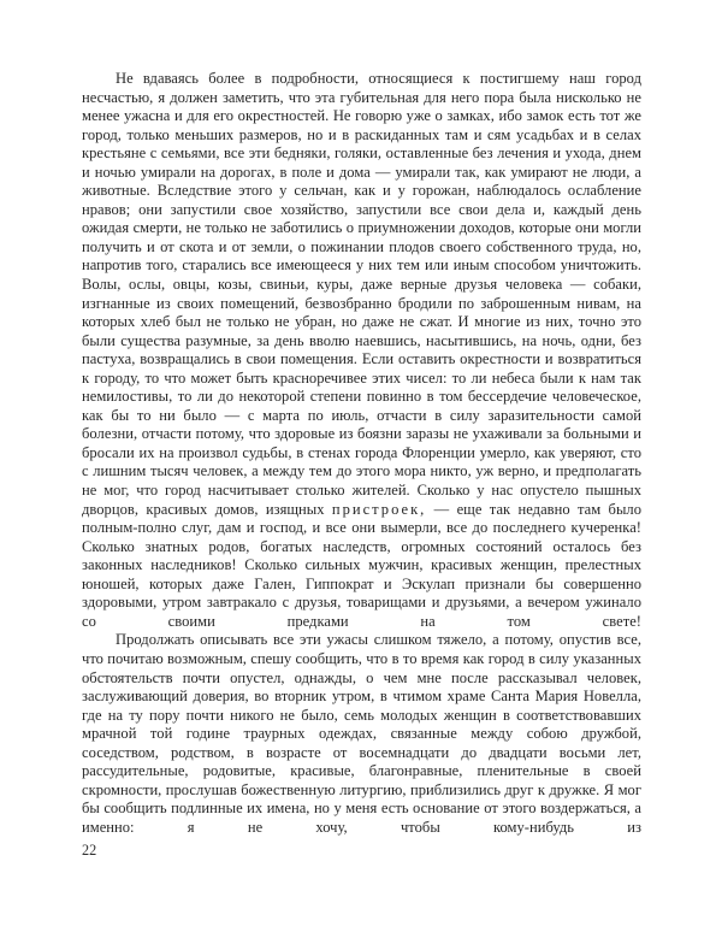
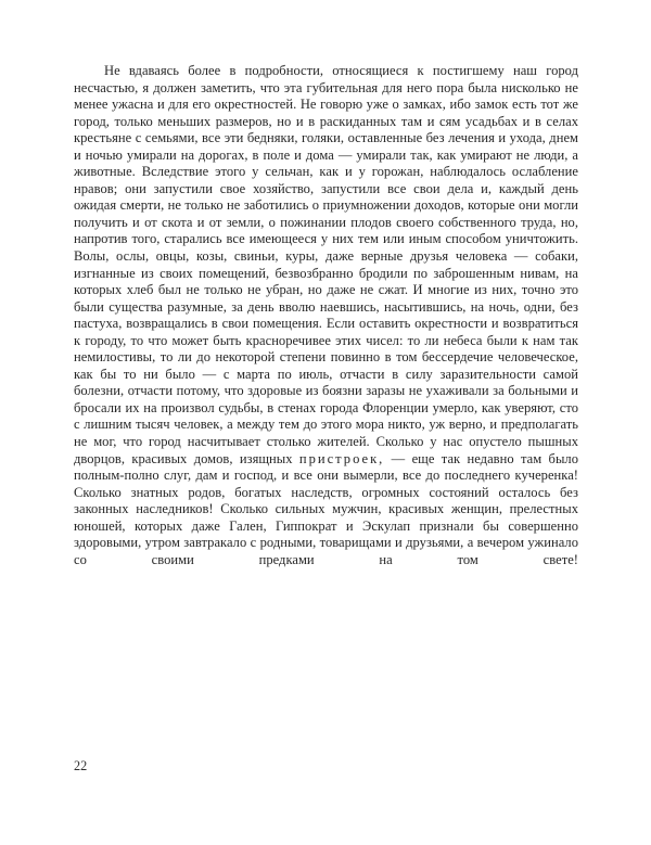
- Не вдаваясь более в подробности, относящиеся к постигшему наш город несчастью, я должен заметить, что эта губительная для него пора была нисколько не менее ужасна и для его окрестностей. Не говорю уже о замках, ибо замок есть тот же город, только меньших размеров, но и в раскиданных там и сям усадьбах и в селах крестьяне с семьями, все эти бедняки, голяки, оставленные без лечения и ухода, днем и ночью умирали на дорогах, в поле и дома — умирали так, как умирают не люди, а животные. Вследствие этого у сельчан, как и у горожан, наблюдалось ослабление нравов; они запустили свое хозяйство, запустили все свои дела и, каждый день ожидая смерти, не только не заботились о приумножении доходов, которые они могли получить и от скота и от земли, о пожинании плодов своего собственного труда, но, напротив того, старались все имеющееся у них тем или иным способом уничтожить. Волы, ослы, овцы, козы, свиньи, куры, даже верные друзья человека — собаки, изгнанные из своих помещений, безвозбранно бродили по заброшенным нивам, на которых хлеб был не только не убран, но даже не сжат. И многие из них, точно это были существа разумные, за день вволю наевшись, насытившись, на ночь, одни, без пастуха, возвращались в свои помещения. Если оставить окрестности и возвратиться к городу, то что может быть красноречивее этих чисел: то ли небеса были к нам так немилостивы, то ли до некоторой степени повинно в том бессердечие человеческое, как бы то ни было — с марта по июль, отчасти в силу заразительности самой болезни, отчасти потому, что здоровые из боязни заразы не ухаживали за больными и бросали их на произвол судьбы, в стенах города Флоренции умерло, как уверяют, сто с лишним тысяч человек, а между тем до этого мора никто, уж верно, и предполагать не мог, что город насчитывает столько жителей. Сколько у нас опустело пышных дворцов, красивых домов, изящных пристроек, — еще так недавно там было полным-полно слуг, дам и господ, и все они вымерли, все до последнего кучеренка! Сколько знатных родов, богатых наследств, огромных состояний осталось без законных наследников! Сколько сильных мужчин, красивых женщин, прелестных юношей, которых даже Гален, Гиппократ и Эскулап признали бы совершенно здоровыми, утром завтракало с друзья, товарищами и друзьями, а вечером ужинало со своими предками на том свете!
+ Не вдаваясь более в подробности, относящиеся к постигшему наш город несчастью, я должен заметить, что эта губительная для него пора была нисколько не менее ужасна и для его окрестностей. Не говорю уже о замках, ибо замок есть тот же город, только меньших размеров, но и в раскиданных там и сям усадьбах и в селах крестьяне с семьями, все эти бедняки, голяки, оставленные без лечения и ухода, днем и ночью умирали на дорогах, в поле и дома — умирали так, как умирают не люди, а животные. Вследствие этого у сельчан, как и у горожан, наблюдалось ослабление нравов; они запустили свое хозяйство, запустили все свои дела и, каждый день ожидая смерти, не только не заботились о приумножении доходов, которые они могли получить и от скота и от земли, о пожинании плодов своего собственного труда, но, напротив того, старались все имеющееся у них тем или иным способом уничтожить. Волы, ослы, овцы, козы, свиньи, куры, даже верные друзья человека — собаки, изгнанные из своих помещений, безвозбранно бродили по заброшенным нивам, на которых хлеб был не только не убран, но даже не сжат. И многие из них, точно это были существа разумные, за день вволю наевшись, насытившись, на ночь, одни, без пастуха, возвращались в свои помещения. Если оставить окрестности и возвратиться к городу, то что может быть красноречивее этих чисел: то ли небеса были к нам так немилостивы, то ли до некоторой степени повинно в том бессердечие человеческое, как бы то ни было — с марта по июль, отчасти в силу заразительности самой болезни, отчасти потому, что здоровые из боязни заразы не ухаживали за больными и бросали их на произвол судьбы, в стенах города Флоренции умерло, как уверяют, сто с лишним тысяч человек, а между тем до этого мора никто, уж верно, и предполагать не мог, что город насчитывает столько жителей. Сколько у нас опустело пышных дворцов, красивых домов, изящных пристроек, — еще так недавно там было полным-полно слуг, дам и господ, и все они вымерли, все до последнего кучеренка! Сколько знатных родов, богатых наследств, огромных состояний осталось без законных наследников! Сколько сильных мужчин, красивых женщин, прелестных юношей, которых даже Гален, Гиппократ и Эскулап признали бы совершенно здоровыми, утром завтракало с родными, товарищами и друзьями, а вечером ужинало со своими предками на том свете!
- Продолжать описывать все эти ужасы слишком тяжело, а потому, опустив все, что почитаю возможным, спешу сообщить, что в то время как город в силу указанных обстоятельств почти опустел, однажды, о чем мне после рассказывал человек, заслуживающий доверия, во вторник утром, в чтимом храме Санта Мария Новелла, где на ту пору почти никого не было, семь молодых женщин в соответствовавших мрачной той године траурных одеждах, связанные между собою дружбой, соседством, родством, в возрасте от восемнадцати до двадцати восьми лет, рассудительные, родовитые, красивые, благонравные, пленительные в своей скромности, прослушав божественную литургию, приблизились друг к дружке. Я мог бы сообщить подлинные их имена, но у меня есть основание от этого воздержаться, а именно: я не хочу, чтобы кому-нибудь из
  22
